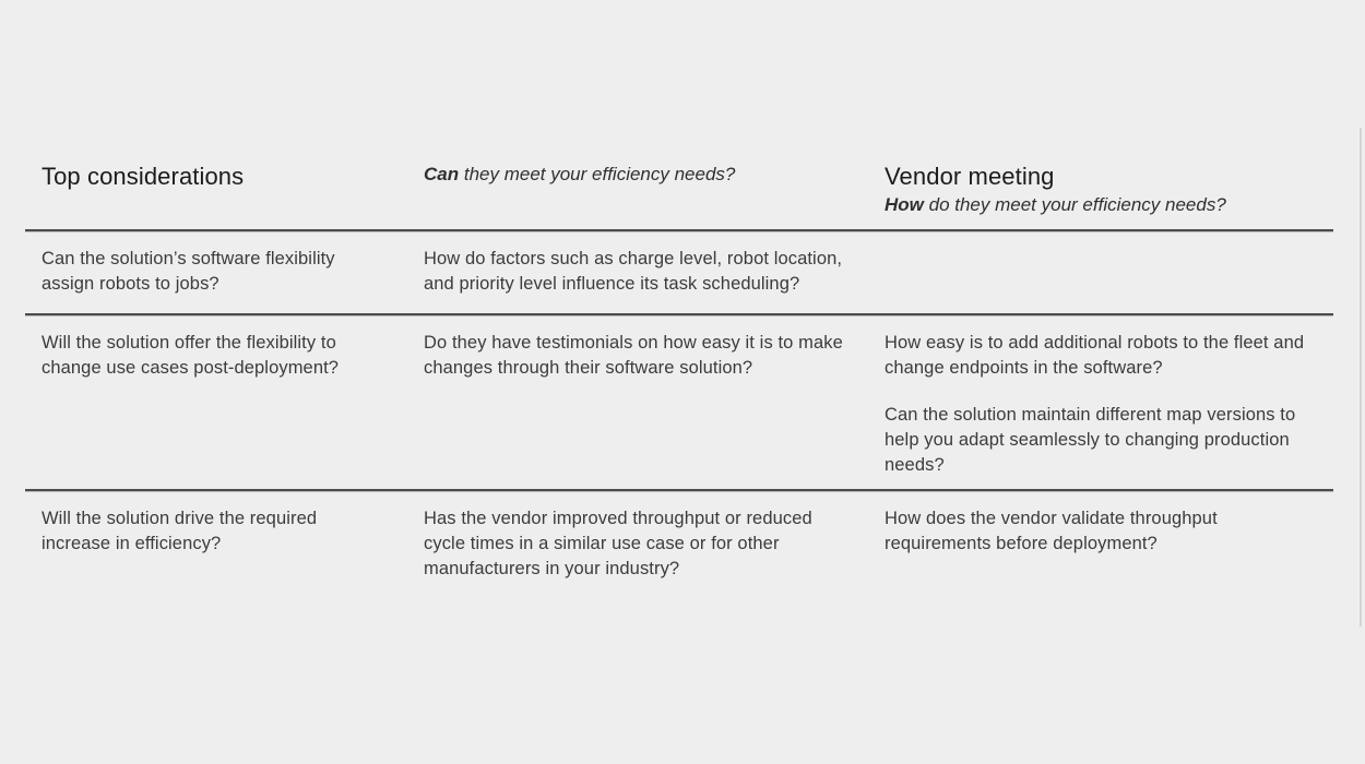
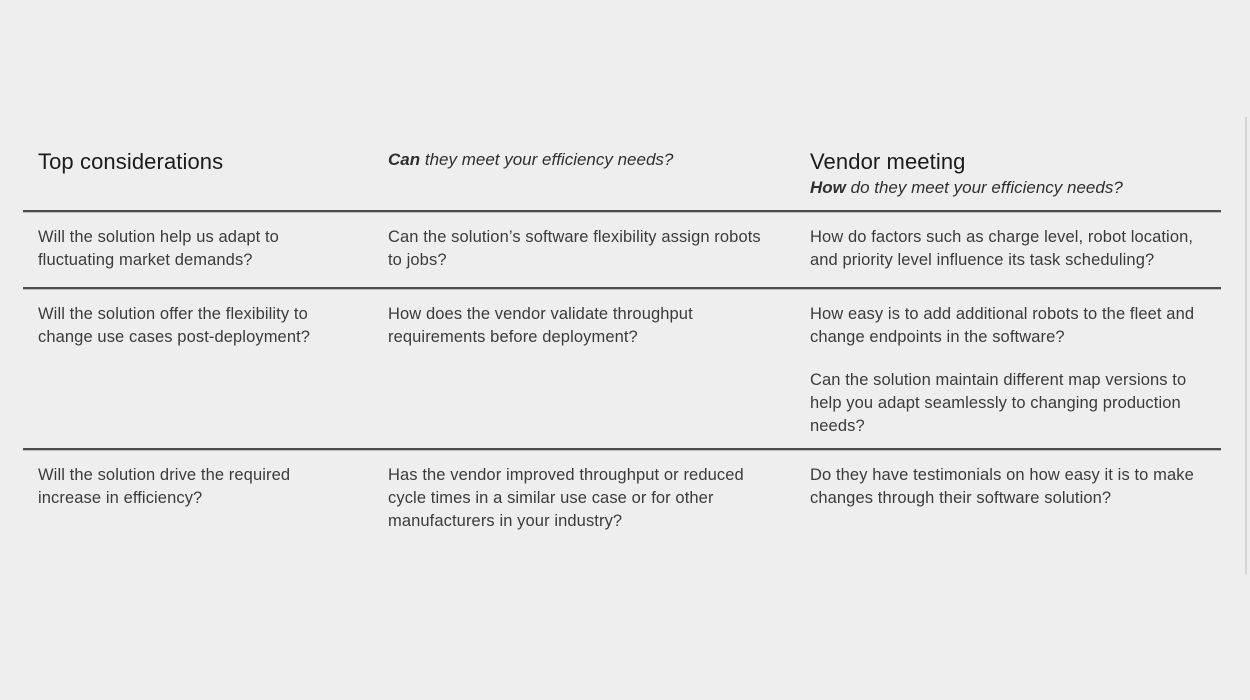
  Top considerations
  Can they meet your efficiency needs?
  Vendor meeting
  How do they meet your efficiency needs?
+ Will the solution help us adapt to fluctuating market demands?
  Can the solution’s software flexibility assign robots to jobs?
  How do factors such as charge level, robot location, and priority level influence its task scheduling?
  Will the solution offer the flexibility to change use cases post-deployment?
- Do they have testimonials on how easy it is to make changes through their software solution?
+ How does the vendor validate throughput requirements before deployment?
  How easy is to add additional robots to the fleet and change endpoints in the software?
  Can the solution maintain different map versions to help you adapt seamlessly to changing production needs?
  Will the solution drive the required increase in efficiency?
  Has the vendor improved throughput or reduced cycle times in a similar use case or for other manufacturers in your industry?
- How does the vendor validate throughput requirements before deployment?
+ Do they have testimonials on how easy it is to make changes through their software solution?
